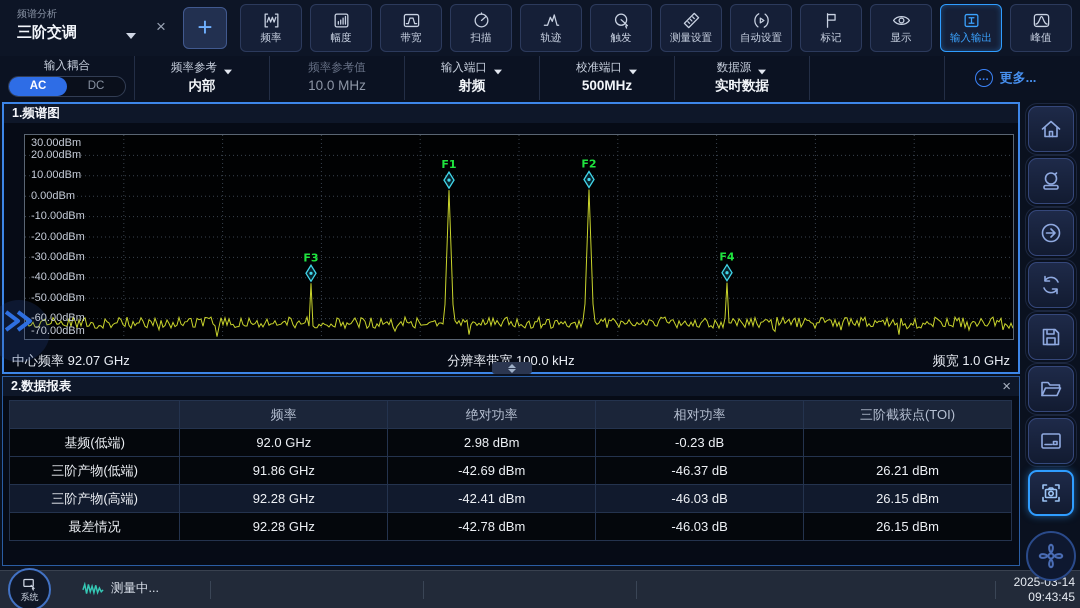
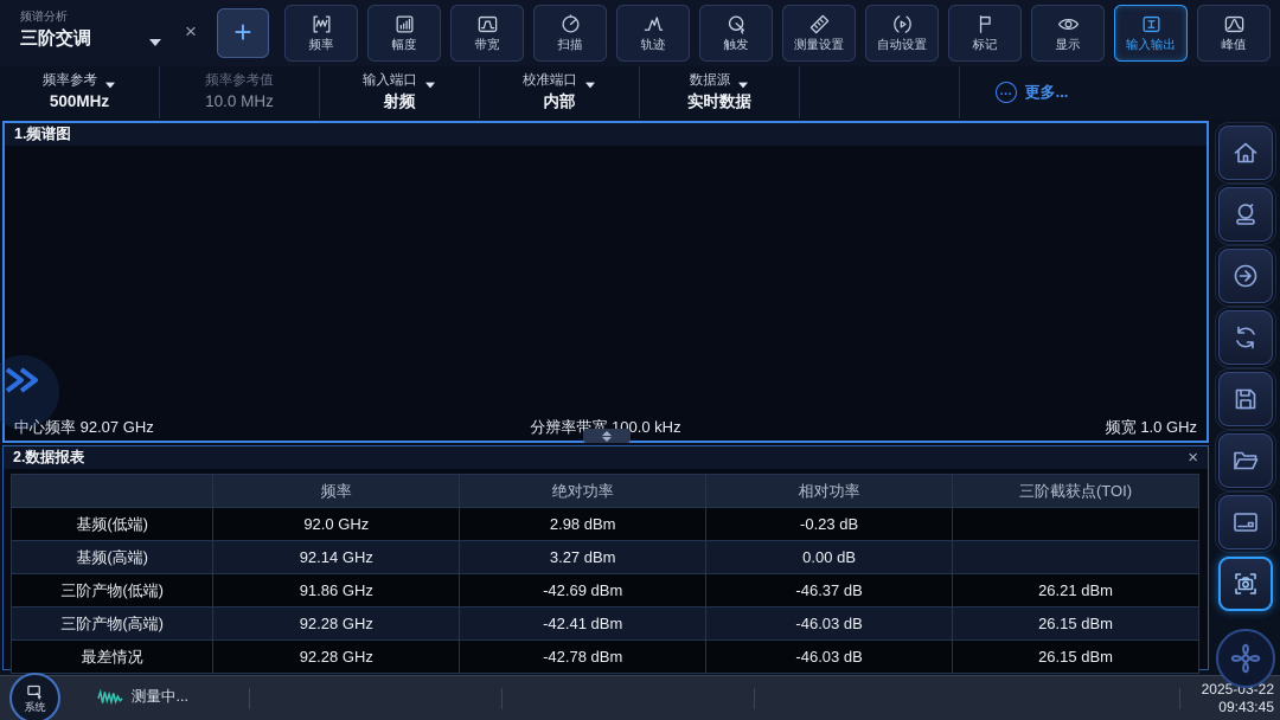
  频谱分析
  三阶交调
  ×
  +
  频率
  幅度
  带宽
  扫描
  轨迹
  触发
  测量设置
  自动设置
  标记
  显示
  输入输出
  峰值
- 输入耦合
- AC
- DC
  频率参考
- 内部
+ 500MHz
  频率参考值
  10.0 MHz
  输入端口
  射频
  校准端口
- 500MHz
+ 内部
  数据源
  实时数据
  …
  更多...
  1.频谱图
- F1
- F2
- F3
- F4
- 30.00dBm
- 20.00dBm
- 10.00dBm
- 0.00dBm
- -10.00dBm
- -20.00dBm
- -30.00dBm
- -40.00dBm
- -50.00dBm
- -60.00dBm
- -70.00dBm
  中心频率 92.07 GHz
  分辨率带宽 100.0 kHz
  频宽 1.0 GHz
  2.数据报表
  ×
  	频率	绝对功率	相对功率	三阶截获点(TOI)
  基频(低端)	92.0 GHz	2.98 dBm	-0.23 dB
+ 基频(高端)	92.14 GHz	3.27 dBm	0.00 dB
  三阶产物(低端)	91.86 GHz	-42.69 dBm	-46.37 dB	26.21 dBm
  三阶产物(高端)	92.28 GHz	-42.41 dBm	-46.03 dB	26.15 dBm
  最差情况	92.28 GHz	-42.78 dBm	-46.03 dB	26.15 dBm
  系统
  测量中...
- 2025-03-14
+ 2025-03-22
  09:43:45
